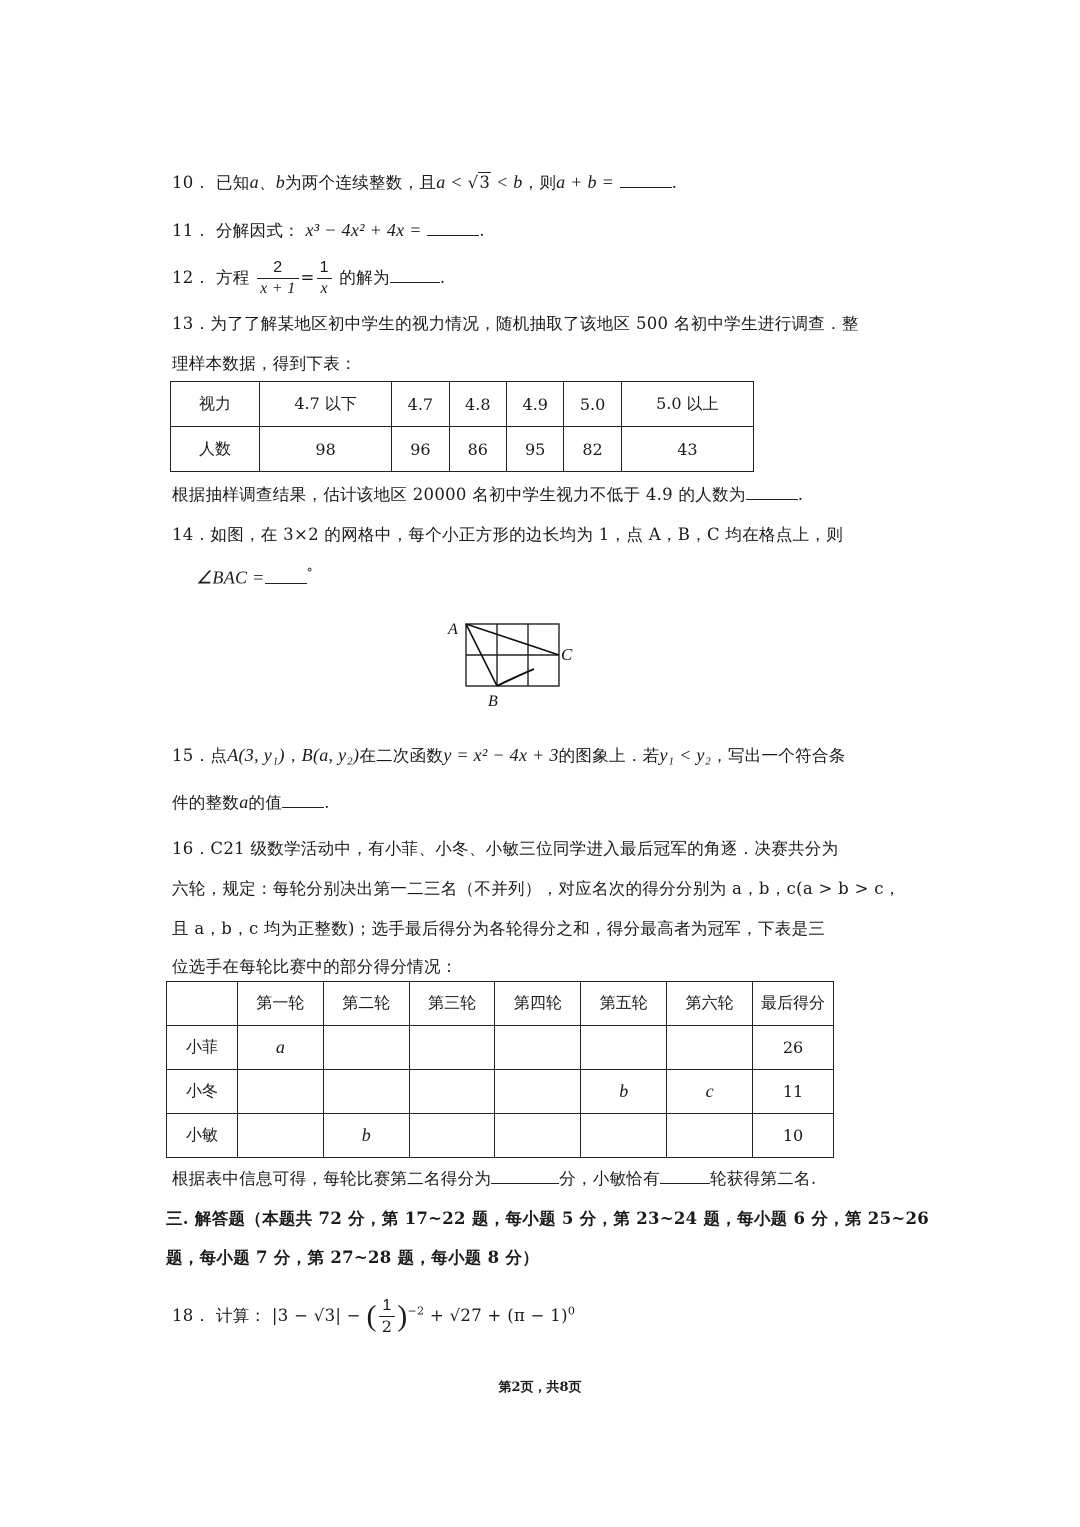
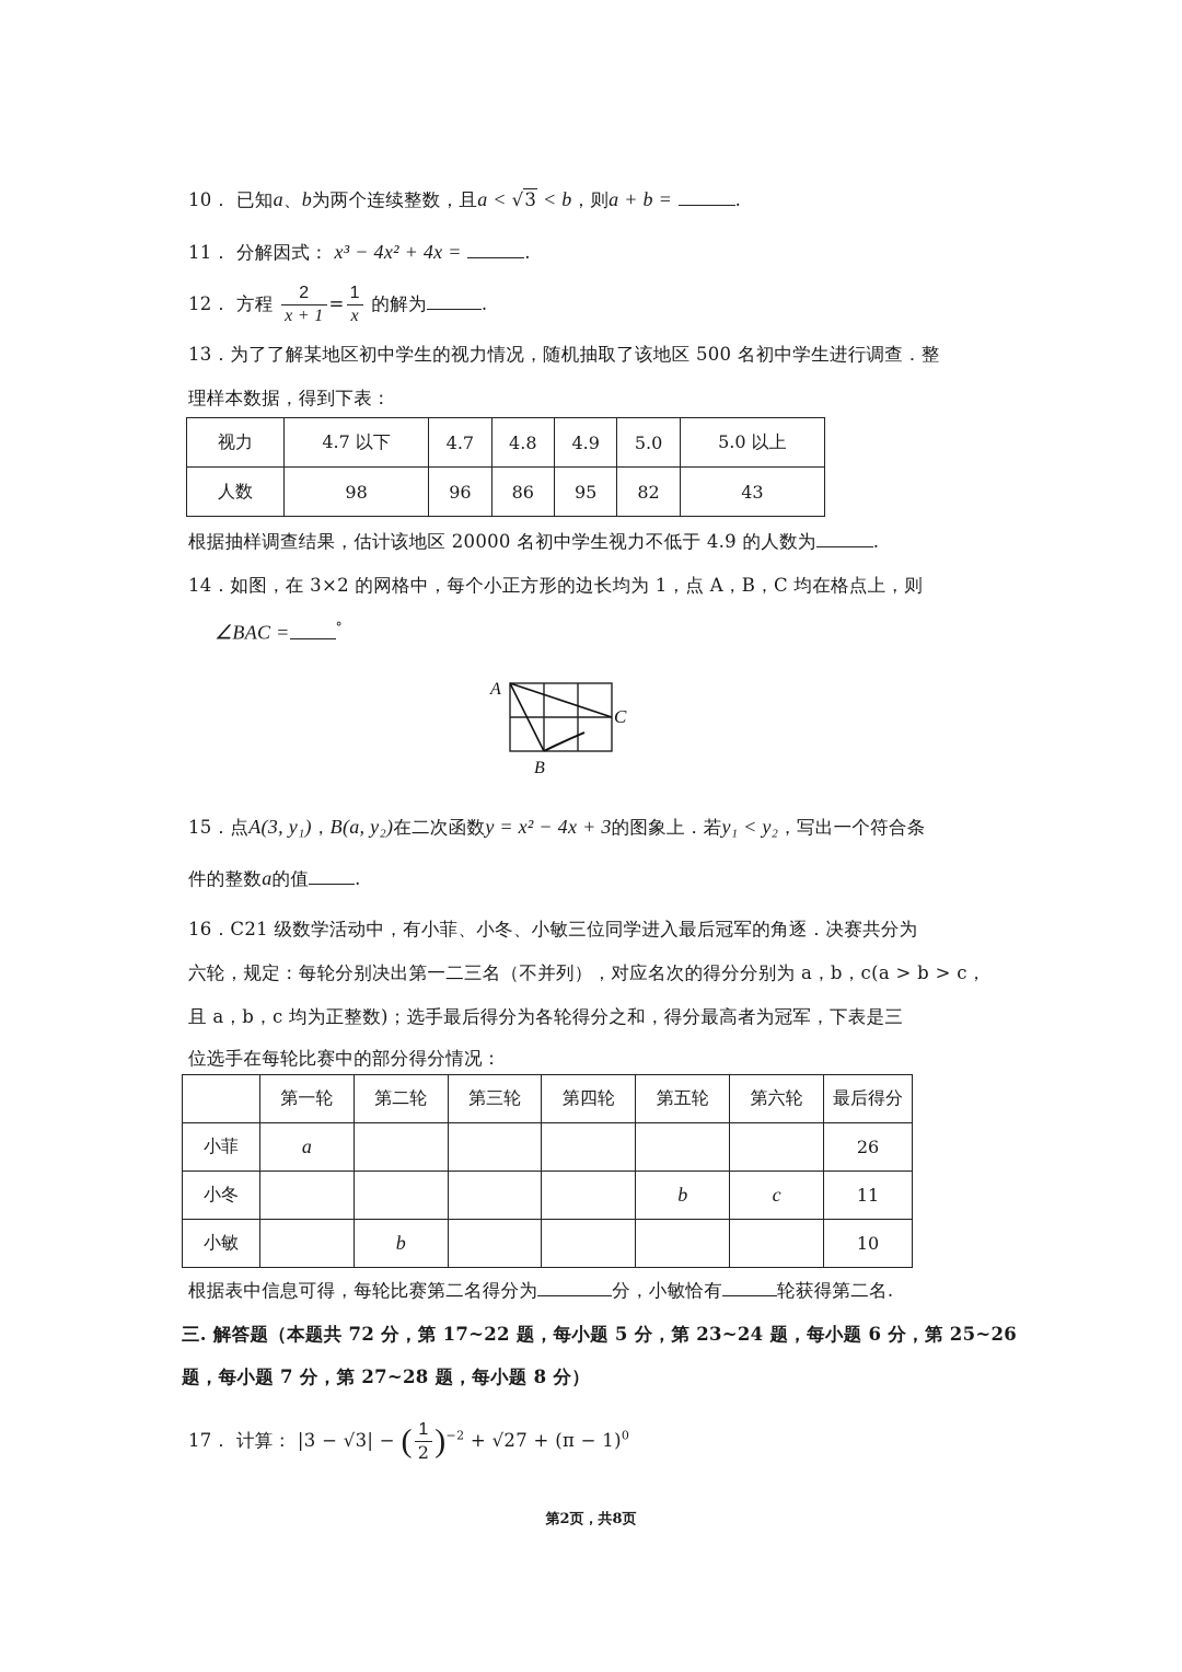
  10． 已知a、b为两个连续整数，且a < √3 < b，则a + b = .
  11． 分解因式： x³ − 4x² + 4x = .
  12． 方程
  2
  x + 1
  =
  1
  x
  的解为 .
  13．为了了解某地区初中学生的视力情况，随机抽取了该地区 500 名初中学生进行调查．整
  理样本数据，得到下表：
  视力	4.7 以下	4.7	4.8	4.9	5.0	5.0 以上
  人数	98	96	86	95	82	43
  根据抽样调查结果，估计该地区 20000 名初中学生视力不低于 4.9 的人数为 .
  14．如图，在 3×2 的网格中，每个小正方形的边长均为 1，点 A，B，C 均在格点上，则
  ∠BAC = °
  A
  C
  B
  15．点A(3, y₁)，B(a, y₂)在二次函数y = x² − 4x + 3的图象上．若y₁ < y₂，写出一个符合条
  件的整数a的值 .
  16．C21 级数学活动中，有小菲、小冬、小敏三位同学进入最后冠军的角逐．决赛共分为
  六轮，规定：每轮分别决出第一二三名（不并列），对应名次的得分分别为 a，b，c(a > b > c，
  且 a，b，c 均为正整数)；选手最后得分为各轮得分之和，得分最高者为冠军，下表是三
  位选手在每轮比赛中的部分得分情况：
  	第一轮	第二轮	第三轮	第四轮	第五轮	第六轮	最后得分
  小菲	a						26
  小冬					b	c	11
  小敏		b					10
  根据表中信息可得，每轮比赛第二名得分为 分，小敏恰有 轮获得第二名.
  三. 解答题（本题共 72 分，第 17~22 题，每小题 5 分，第 23~24 题，每小题 6 分，第 25~26
  题，每小题 7 分，第 27~28 题，每小题 8 分）
- 18． 计算： |3 − √3| − (
+ 17． 计算： |3 − √3| − (
  1
  2
  )−2 + √27 + (π − 1)0
  第2页，共8页
